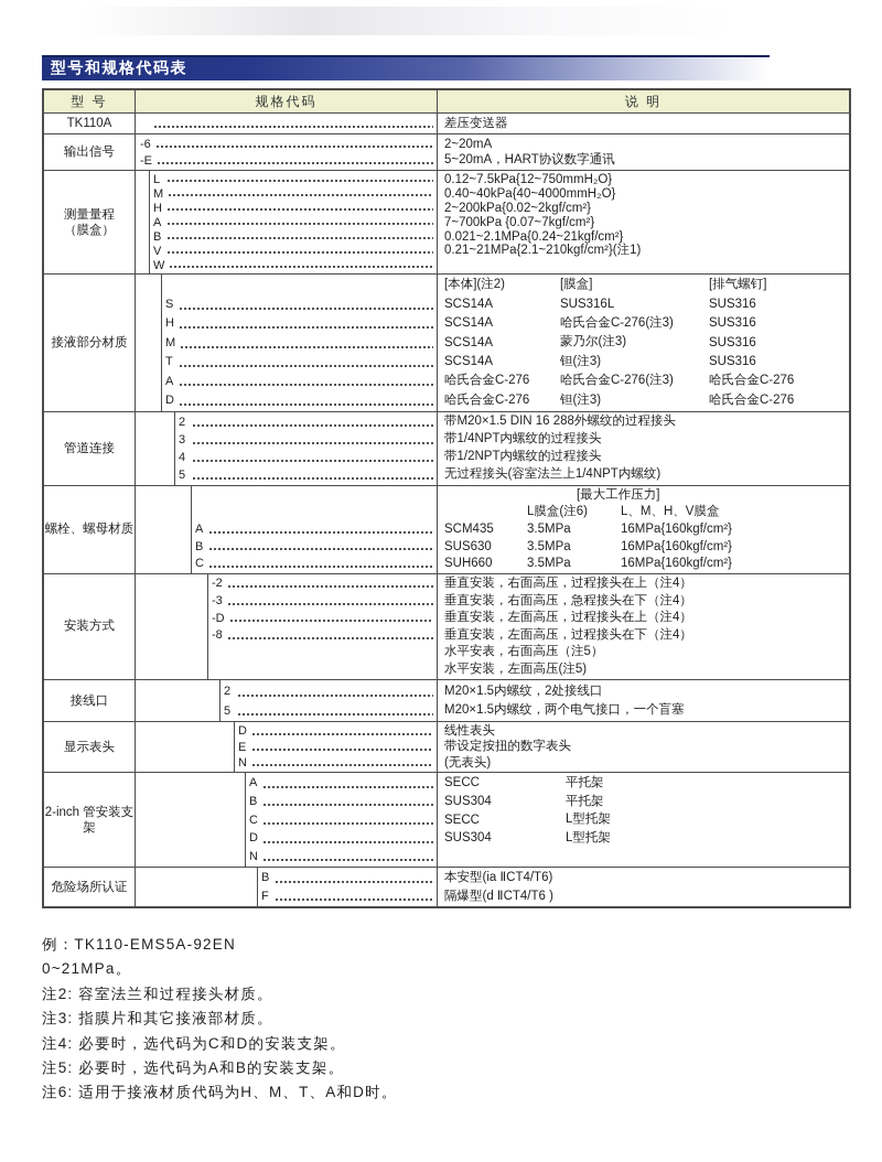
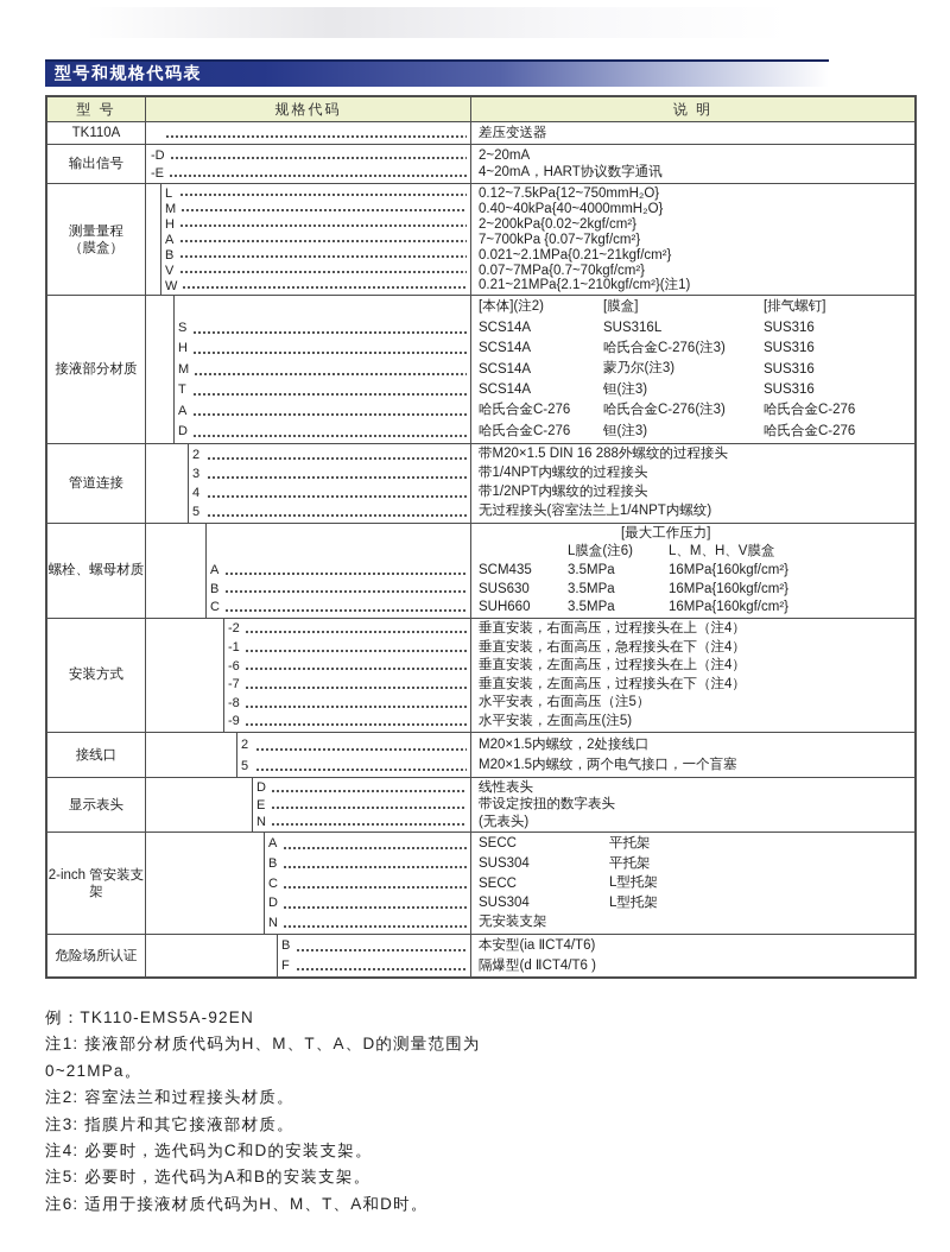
  型号和规格代码表
  型 号
  规格代码
  说 明
  TK110A
  差压变送器
  输出信号
- -6
+ -D
  -E
  2~20mA
- 5~20mA，HART协议数字通讯
+ 4~20mA，HART协议数字通讯
  测量量程
  （膜盒）
  L
  M
  H
  A
  B
  V
  W
  0.12~7.5kPa{12~750mmH₂O}
  0.40~40kPa{40~4000mmH₂O}
  2~200kPa{0.02~2kgf/cm²}
  7~700kPa {0.07~7kgf/cm²}
- 0.021~2.1MPa{0.24~21kgf/cm²}
+ 0.021~2.1MPa{0.21~21kgf/cm²}
+ 0.07~7MPa{0.7~70kgf/cm²}
  0.21~21MPa{2.1~210kgf/cm²}(注1)
  接液部分材质
  S
  H
  M
  T
  A
  D
  [本体](注2)
  [膜盒]
  [排气螺钉]
  SCS14A
  SUS316L
  SUS316
  SCS14A
  哈氏合金C-276(注3)
  SUS316
  SCS14A
  蒙乃尔(注3)
  SUS316
  SCS14A
  钽(注3)
  SUS316
  哈氏合金C-276
  哈氏合金C-276(注3)
  哈氏合金C-276
  哈氏合金C-276
  钽(注3)
  哈氏合金C-276
  管道连接
  2
  3
  4
  5
  带M20×1.5 DIN 16 288外螺纹的过程接头
  带1/4NPT内螺纹的过程接头
  带1/2NPT内螺纹的过程接头
  无过程接头(容室法兰上1/4NPT内螺纹)
  螺栓、螺母材质
  A
  B
  C
  [最大工作压力]
  L膜盒(注6)
  L、M、H、V膜盒
  SCM435
  3.5MPa
  16MPa{160kgf/cm²}
  SUS630
  3.5MPa
  16MPa{160kgf/cm²}
  SUH660
  3.5MPa
  16MPa{160kgf/cm²}
  安装方式
  -2
- -3
+ -1
- -D
+ -6
+ -7
  -8
+ -9
  垂直安装，右面高压，过程接头在上（注4）
  垂直安装，右面高压，急程接头在下（注4）
  垂直安装，左面高压，过程接头在上（注4）
  垂直安装，左面高压，过程接头在下（注4）
  水平安表，右面高压（注5）
  水平安装，左面高压(注5)
  接线口
  2
  5
  M20×1.5内螺纹，2处接线口
  M20×1.5内螺纹，两个电气接口，一个盲塞
  显示表头
  D
  E
  N
  线性表头
  带设定按扭的数字表头
  (无表头)
  2-inch 管安装支架
  A
  B
  C
  D
  N
  SECC
  平托架
  SUS304
  平托架
  SECC
  L型托架
  SUS304
  L型托架
+ 无安装支架
  危险场所认证
  B
  F
  本安型(ia ⅡCT4/T6)
  隔爆型(d ⅡCT4/T6 )
  例：TK110-EMS5A-92EN
+ 注1: 接液部分材质代码为H、M、T、A、D的测量范围为
  0~21MPa。
  注2: 容室法兰和过程接头材质。
  注3: 指膜片和其它接液部材质。
  注4: 必要时，选代码为C和D的安装支架。
  注5: 必要时，选代码为A和B的安装支架。
  注6: 适用于接液材质代码为H、M、T、A和D时。
